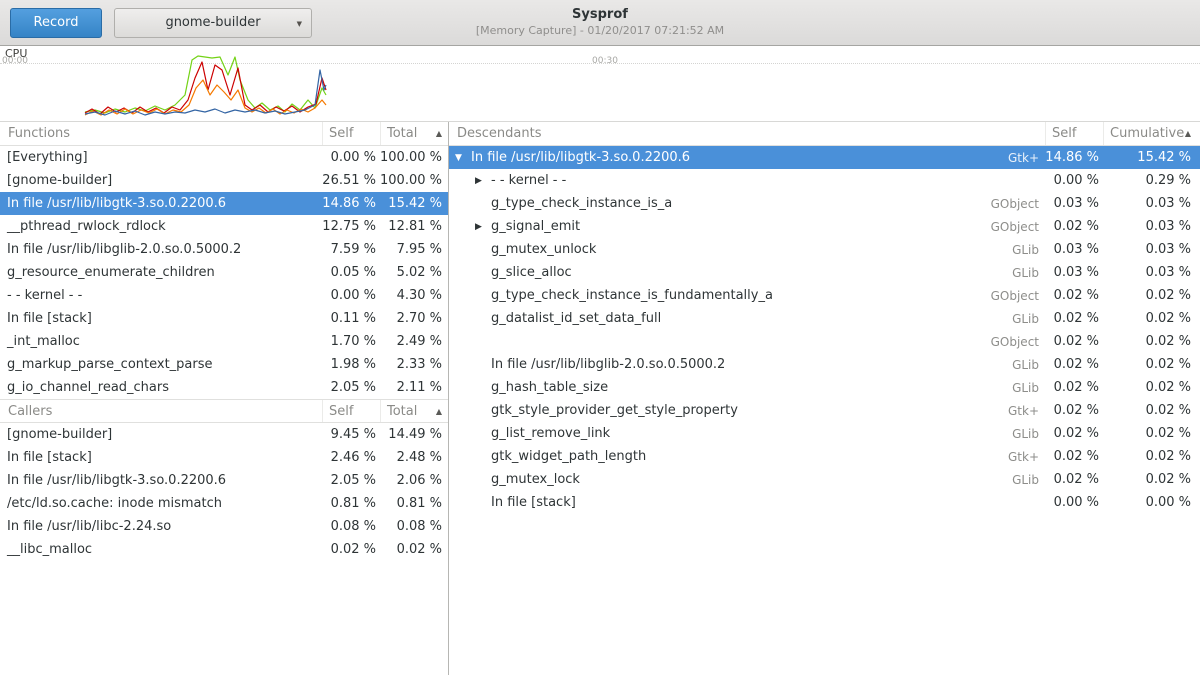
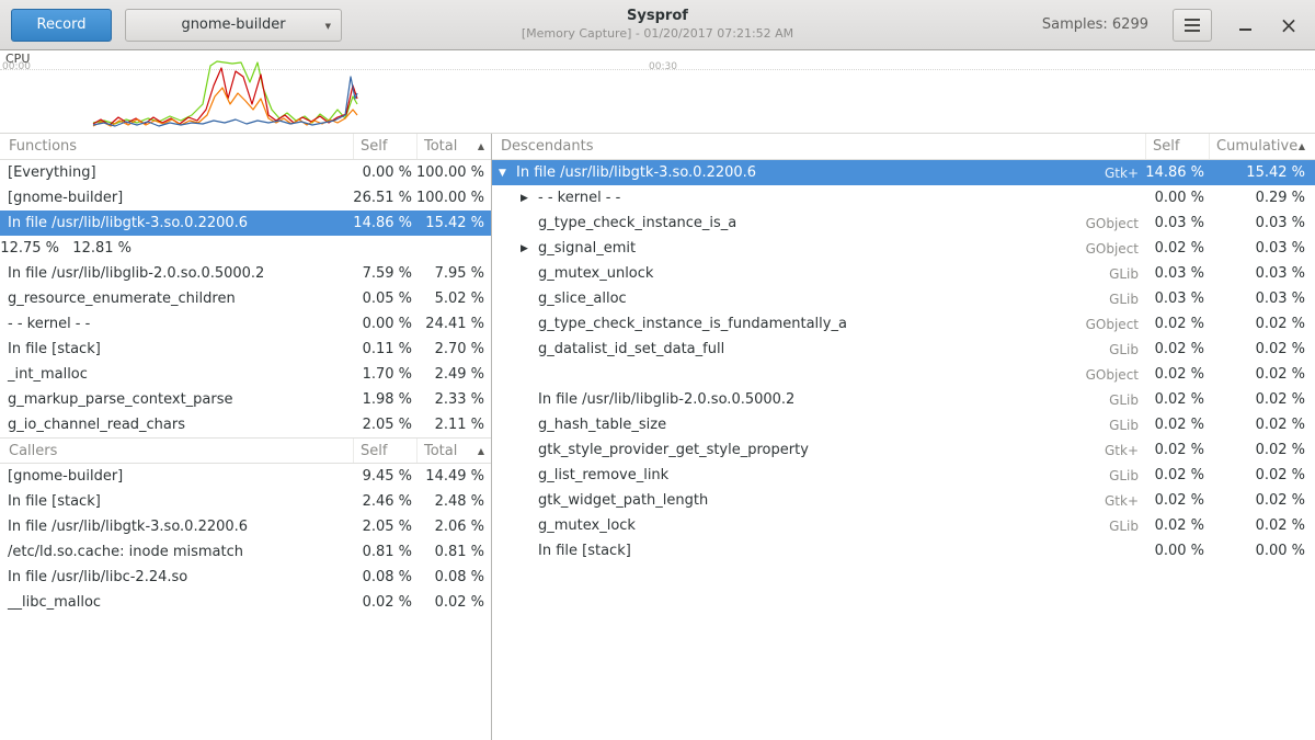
  Record
  gnome-builder
  ▼
  Sysprof
  [Memory Capture] - 01/20/2017 07:21:52 AM
+ Samples: 6299
+ ×
  CPU
  00:00
  00:30
  Functions
  Self
  Total
  ▲
  [Everything]
  0.00 %
  100.00 %
  [gnome-builder]
  26.51 %
  100.00 %
  In file /usr/lib/libgtk-3.so.0.2200.6
  14.86 %
  15.42 %
- __pthread_rwlock_rdlock
  12.75 %
  12.81 %
  In file /usr/lib/libglib-2.0.so.0.5000.2
  7.59 %
  7.95 %
  g_resource_enumerate_children
  0.05 %
  5.02 %
  - - kernel - -
  0.00 %
- 4.30 %
+ 24.41 %
  In file [stack]
  0.11 %
  2.70 %
  _int_malloc
  1.70 %
  2.49 %
  g_markup_parse_context_parse
  1.98 %
  2.33 %
  g_io_channel_read_chars
  2.05 %
  2.11 %
  Callers
  Self
  Total
  ▲
  [gnome-builder]
  9.45 %
  14.49 %
  In file [stack]
  2.46 %
  2.48 %
  In file /usr/lib/libgtk-3.so.0.2200.6
  2.05 %
  2.06 %
  /etc/ld.so.cache: inode mismatch
  0.81 %
  0.81 %
  In file /usr/lib/libc-2.24.so
  0.08 %
  0.08 %
  __libc_malloc
  0.02 %
  0.02 %
  Descendants
  Self
  Cumulative
  ▲
  ▼
  In file /usr/lib/libgtk-3.so.0.2200.6
  Gtk+
  14.86 %
  15.42 %
  ▶
  - - kernel - -
  0.00 %
  0.29 %
  g_type_check_instance_is_a
  GObject
  0.03 %
  0.03 %
  ▶
  g_signal_emit
  GObject
  0.02 %
  0.03 %
  g_mutex_unlock
  GLib
  0.03 %
  0.03 %
  g_slice_alloc
  GLib
  0.03 %
  0.03 %
  g_type_check_instance_is_fundamentally_a
  GObject
  0.02 %
  0.02 %
  g_datalist_id_set_data_full
  GLib
  0.02 %
  0.02 %
  GObject
  0.02 %
  0.02 %
  In file /usr/lib/libglib-2.0.so.0.5000.2
  GLib
  0.02 %
  0.02 %
  g_hash_table_size
  GLib
  0.02 %
  0.02 %
  gtk_style_provider_get_style_property
  Gtk+
  0.02 %
  0.02 %
  g_list_remove_link
  GLib
  0.02 %
  0.02 %
  gtk_widget_path_length
  Gtk+
  0.02 %
  0.02 %
  g_mutex_lock
  GLib
  0.02 %
  0.02 %
  In file [stack]
  0.00 %
  0.00 %
